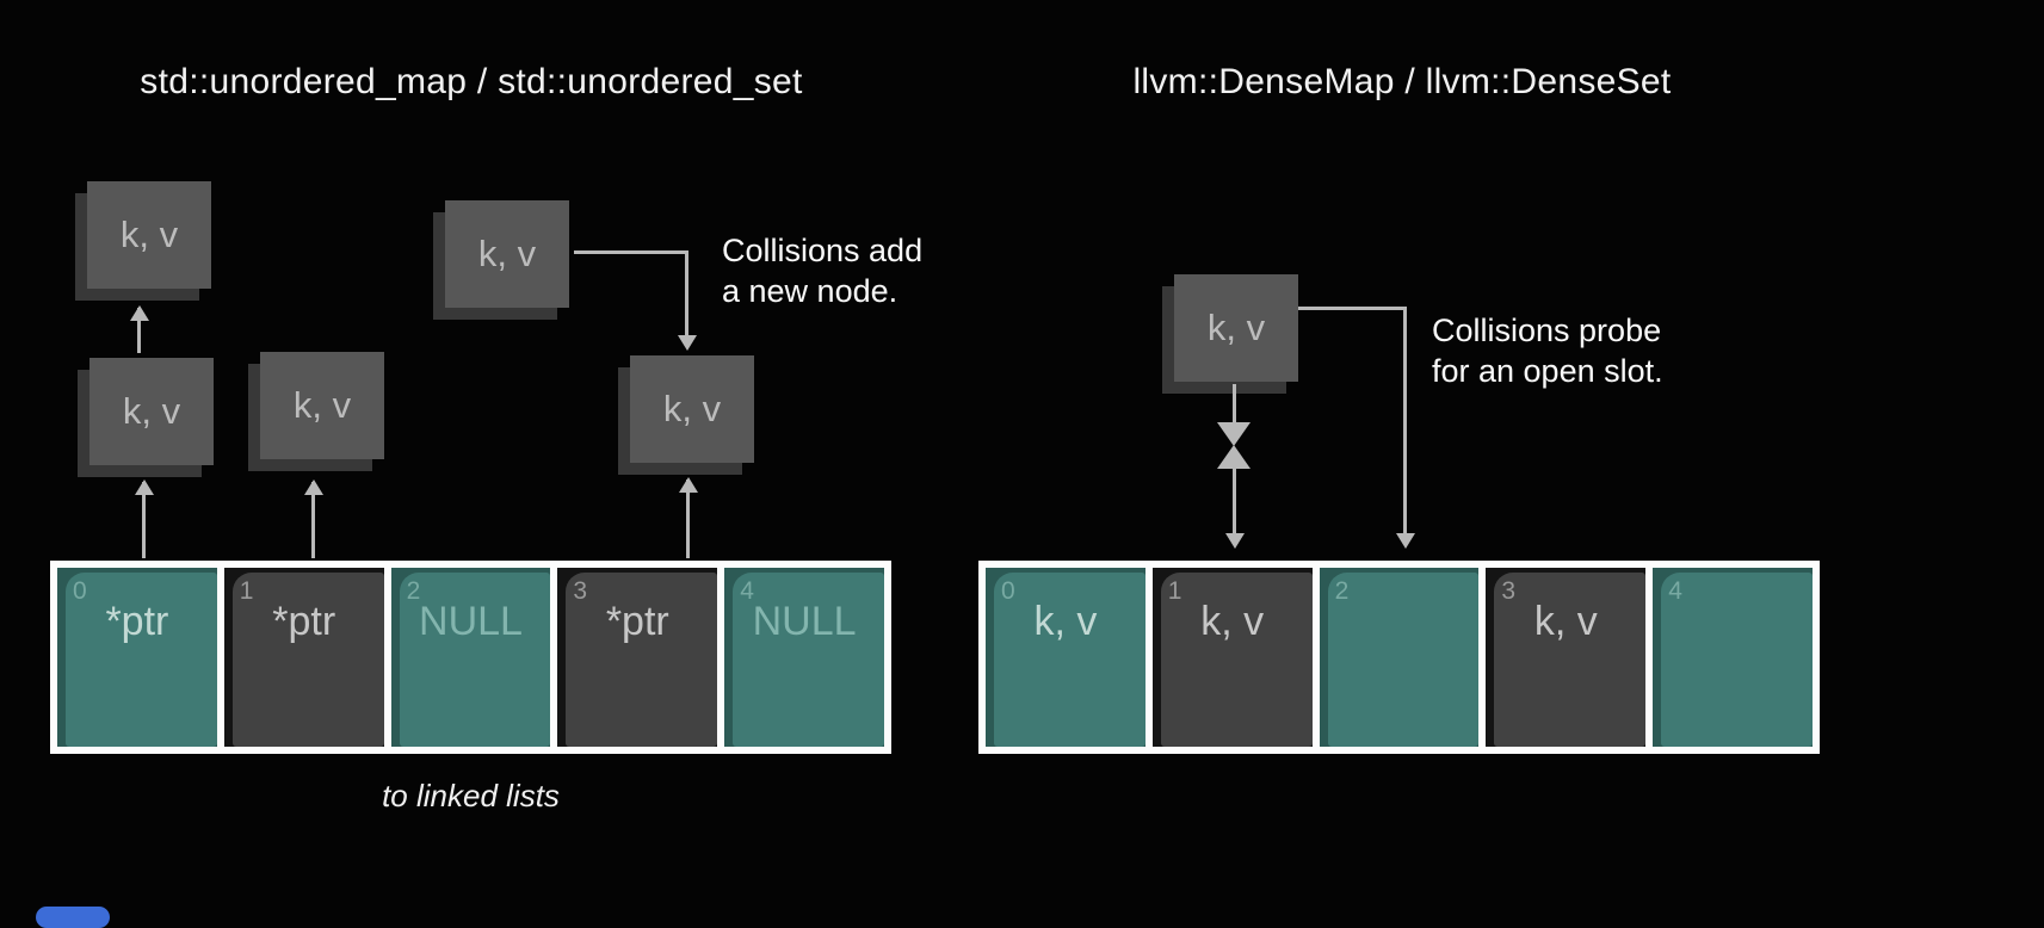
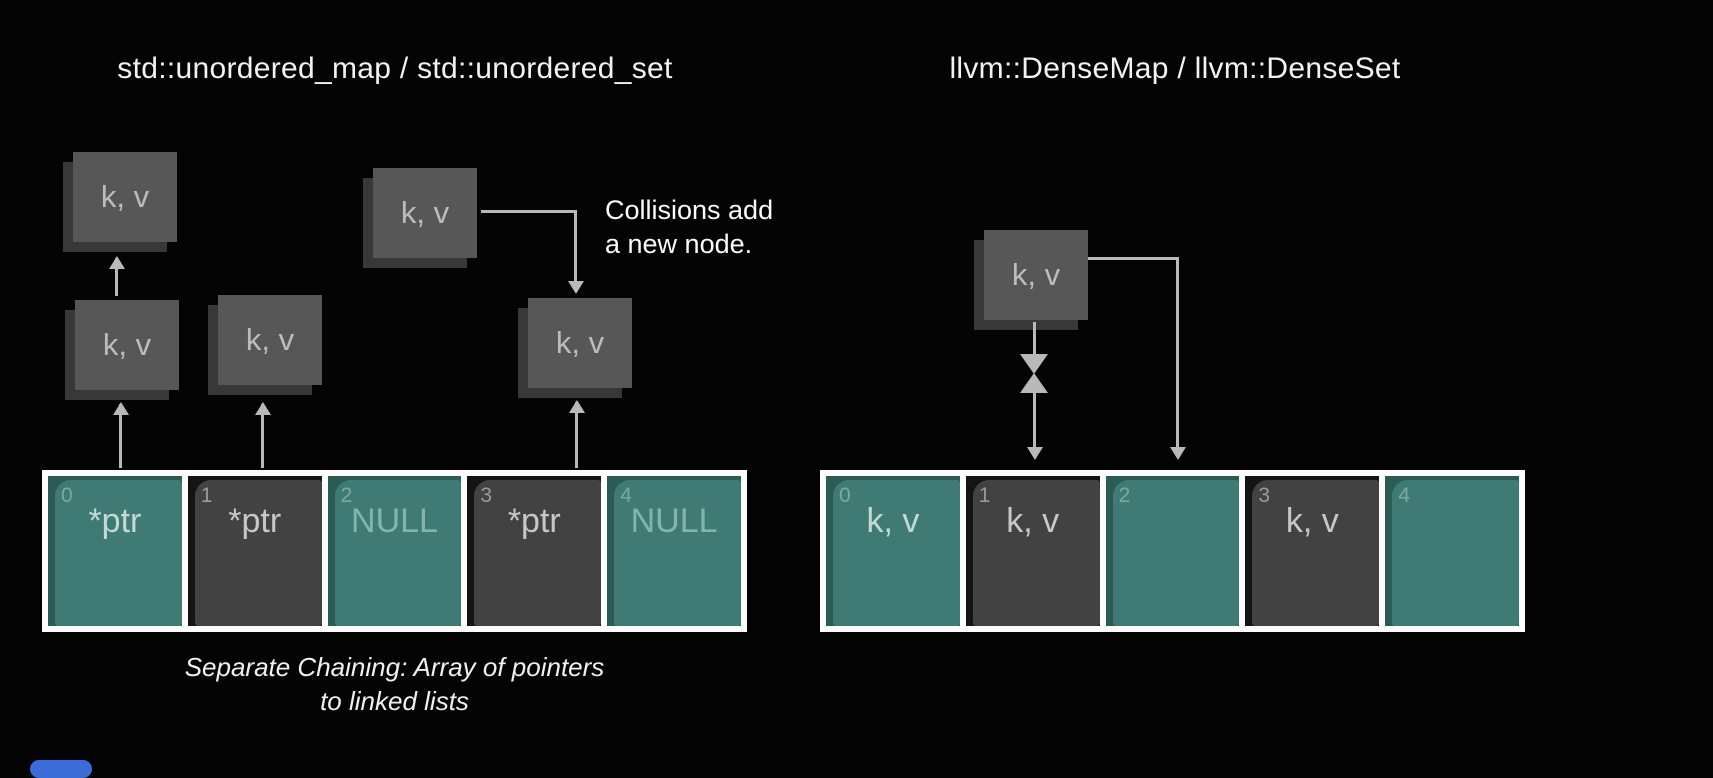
  std::unordered_map / std::unordered_set
  llvm::DenseMap / llvm::DenseSet
  k, v
  k, v
  k, v
  k, v
  k, v
  Collisions add
  a new node.
  0
  *ptr
  1
  *ptr
  2
  NULL
  3
  *ptr
  4
  NULL
+ Separate Chaining: Array of pointers
  to linked lists
  k, v
- Collisions probe
- for an open slot.
  0
  k, v
  1
  k, v
  2
  3
  k, v
  4
